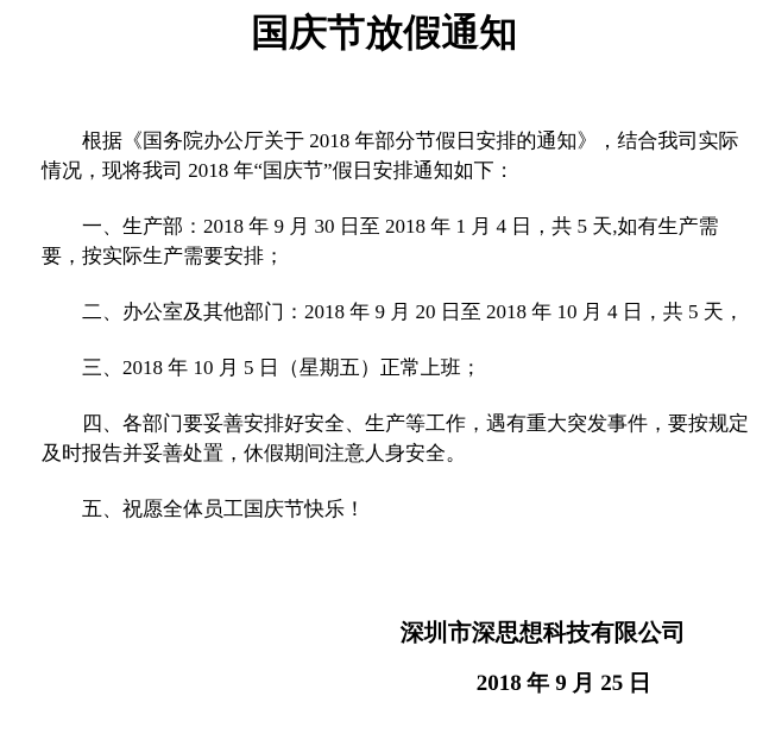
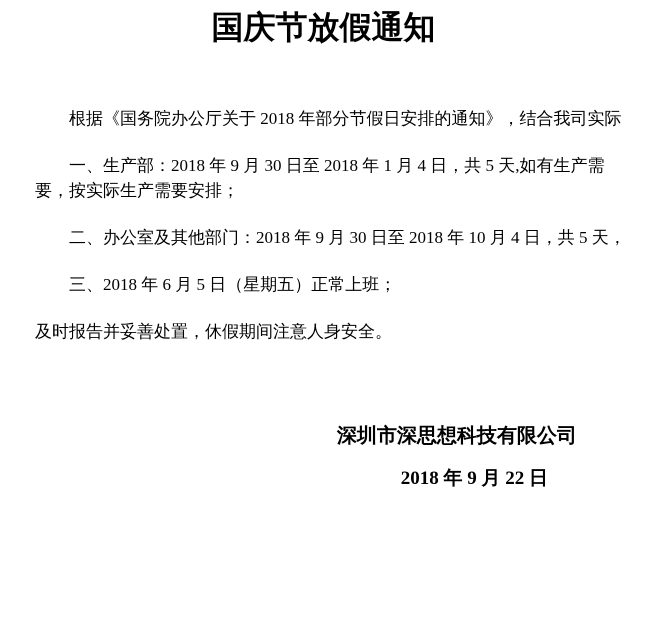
  国庆节放假通知
  根据《国务院办公厅关于 2018 年部分节假日安排的通知》，结合我司实际
- 情况，现将我司 2018 年“国庆节”假日安排通知如下：
  一、生产部：2018 年 9 月 30 日至 2018 年 1 月 4 日，共 5 天,如有生产需
  要，按实际生产需要安排；
- 二、办公室及其他部门：2018 年 9 月 20 日至 2018 年 10 月 4 日，共 5 天，
+ 二、办公室及其他部门：2018 年 9 月 30 日至 2018 年 10 月 4 日，共 5 天，
- 三、2018 年 10 月 5 日（星期五）正常上班；
+ 三、2018 年 6 月 5 日（星期五）正常上班；
- 四、各部门要妥善安排好安全、生产等工作，遇有重大突发事件，要按规定
  及时报告并妥善处置，休假期间注意人身安全。
- 五、祝愿全体员工国庆节快乐！
  深圳市深思想科技有限公司
- 2018 年 9 月 25 日
+ 2018 年 9 月 22 日
